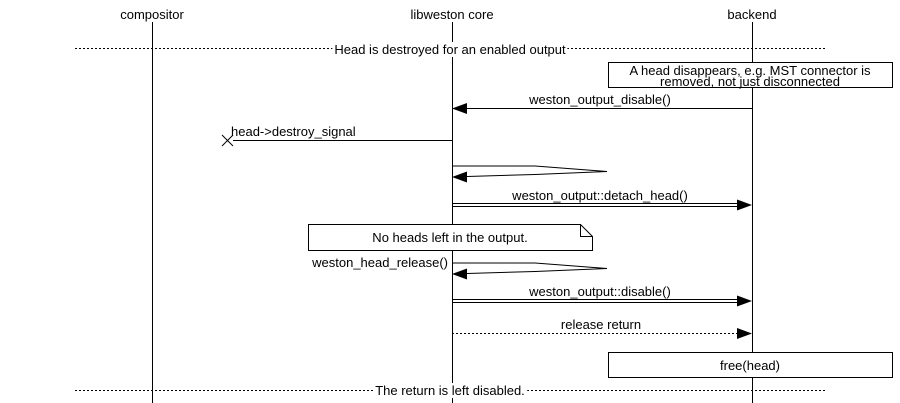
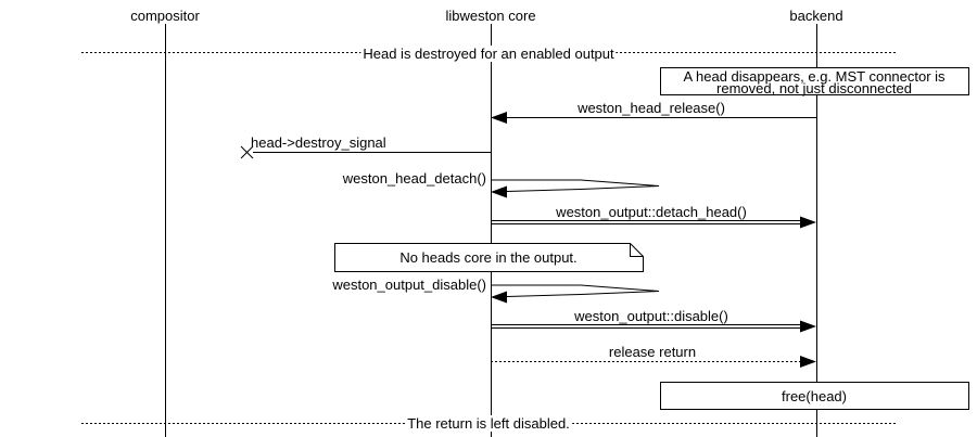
  compositor
  libweston core
  backend
  Head is destroyed for an enabled output
  The return is left disabled.
  A head disappears, e.g. MST connector is
  removed, not just disconnected
- weston_output_disable()
+ weston_head_release()
  head->destroy_signal
+ weston_head_detach()
  weston_output::detach_head()
- No heads left in the output.
+ No heads core in the output.
- weston_head_release()
+ weston_output_disable()
  weston_output::disable()
  release return
  free(head)
